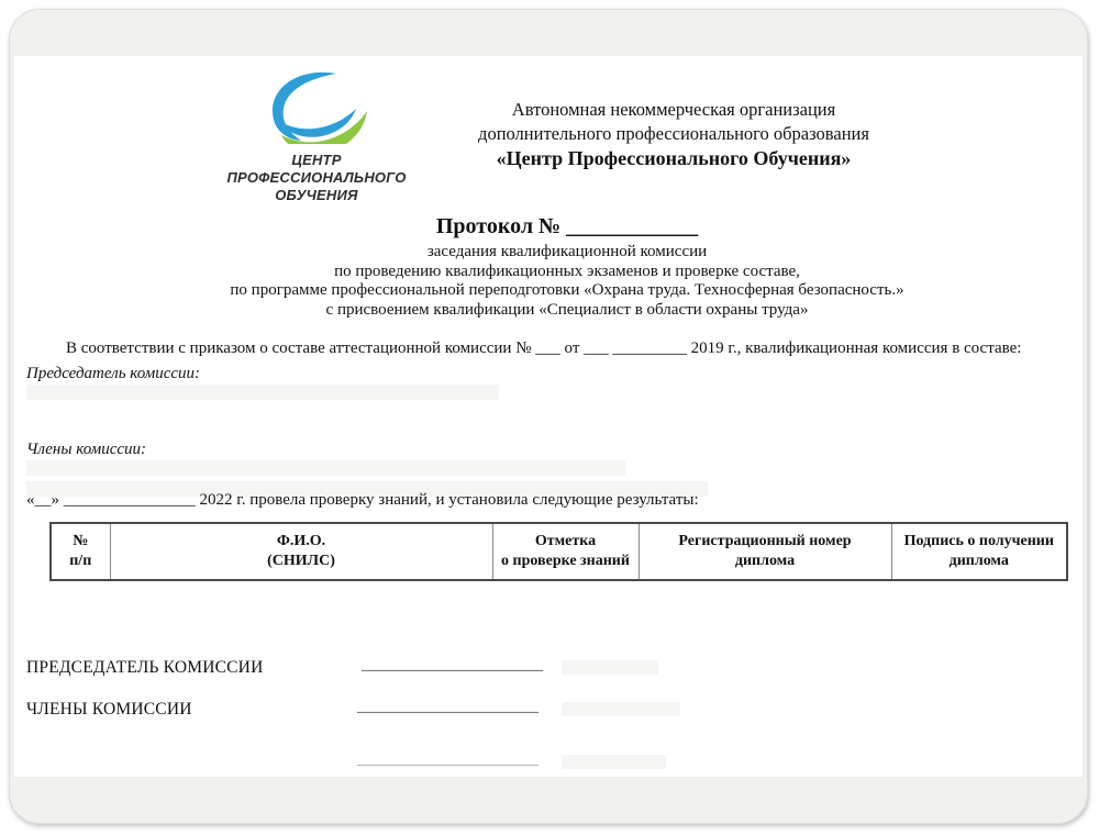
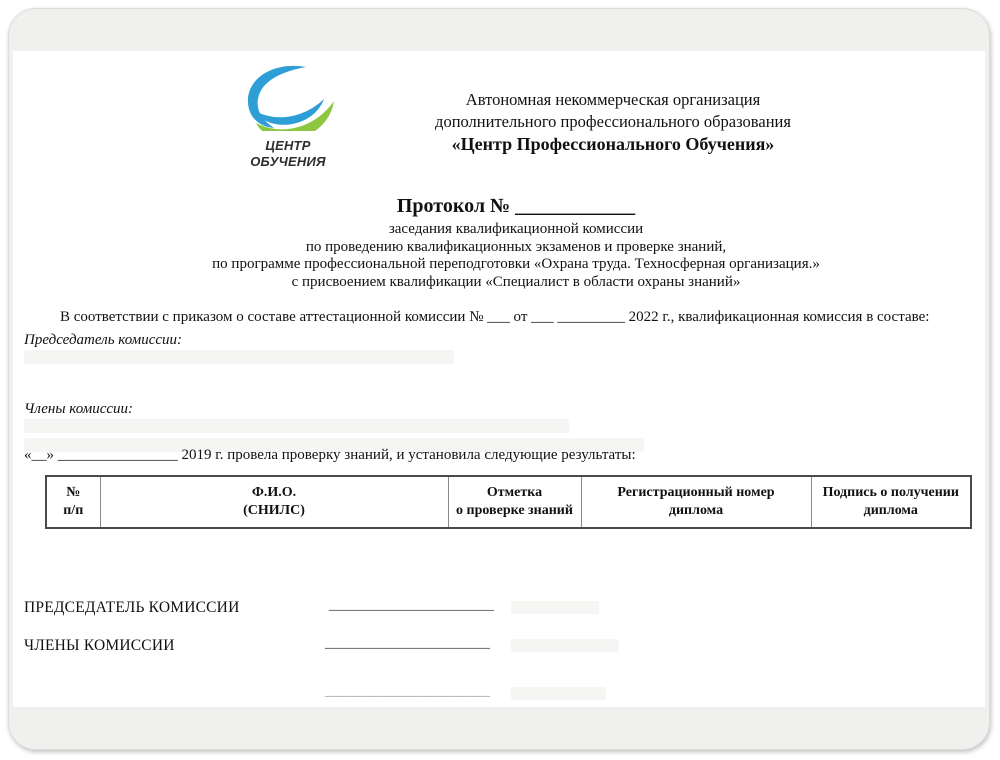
  ЦЕНТР
- ПРОФЕССИОНАЛЬНОГО
  ОБУЧЕНИЯ
  Автономная некоммерческая организация
  дополнительного профессионального образования
  «Центр Профессионального Обучения»
  Протокол № ____________
  заседания квалификационной комиссии
- по проведению квалификационных экзаменов и проверке составе,
+ по проведению квалификационных экзаменов и проверке знаний,
- по программе профессиональной переподготовки «Охрана труда. Техносферная безопасность.»
+ по программе профессиональной переподготовки «Охрана труда. Техносферная организация.»
- с присвоением квалификации «Специалист в области охраны труда»
+ с присвоением квалификации «Специалист в области охраны знаний»
- В соответствии с приказом о составе аттестационной комиссии № ___ от ___ _________ 2019 г., квалификационная комиссия в составе:
+ В соответствии с приказом о составе аттестационной комиссии № ___ от ___ _________ 2022 г., квалификационная комиссия в составе:
  Председатель комиссии:
  Члены комиссии:
- «__» ________________ 2022 г. провела проверку знаний, и установила следующие результаты:
+ «__» ________________ 2019 г. провела проверку знаний, и установила следующие результаты:
  № п/п	Ф.И.О. (СНИЛС)	Отметка о проверке знаний	Регистрационный номер диплома	Подпись о получении диплома
  ПРЕДСЕДАТЕЛЬ КОМИССИИ
  ______________________
  ЧЛЕНЫ КОМИССИИ
  ______________________
  ______________________
